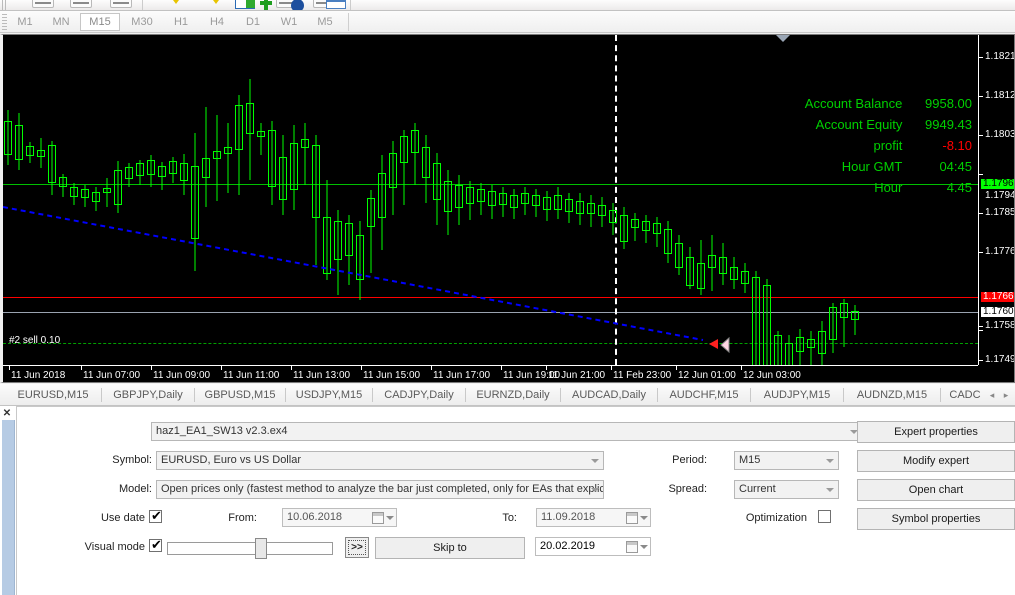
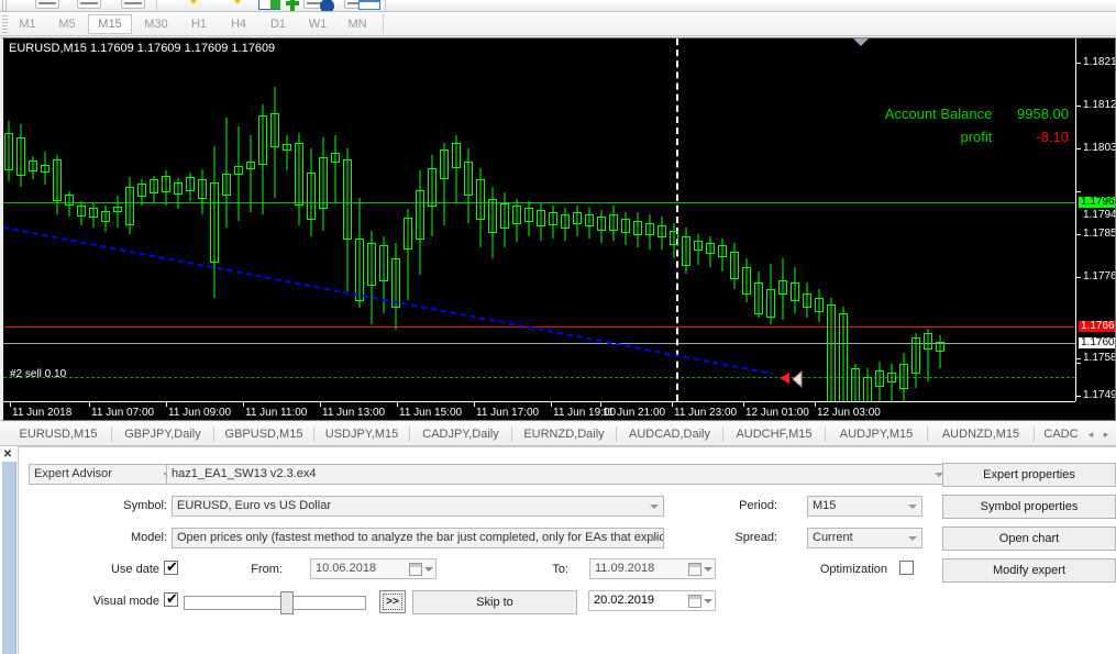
  M1
- MN
+ M5
  M15
  M30
  H1
  H4
  D1
  W1
- M5
+ MN
+ EURUSD,M15 1.17609 1.17609 1.17609 1.17609
  #2 sell 0.10
  Account Balance 9958.00
- Account Equity 9949.43
  profit -8.10
- Hour GMT 04:45
- Hour 4.45
  1.1821
  1.1812
  1.1803
  1.1796
  1.1794
  1.1785
  1.1776
  1.1766
  1.1760
  1.1758
  1.1749
  11 Jun 2018
  11 Jun 07:00
  11 Jun 09:00
  11 Jun 11:00
  11 Jun 13:00
  11 Jun 15:00
  11 Jun 17:00
  11 Jun 19:00
  11 Jun 21:00
- 11 Feb 23:00
+ 11 Jun 23:00
  12 Jun 01:00
  12 Jun 03:00
  EURUSD,M15
  GBPJPY,Daily
  GBPUSD,M15
  USDJPY,M15
  CADJPY,Daily
  EURNZD,Daily
  AUDCAD,Daily
  AUDCHF,M15
  AUDJPY,M15
  AUDNZD,M15
  CADC
  ◂
  ▸
  ✕
+ Expert Advisor
  haz1_EA1_SW13 v2.3.ex4
  Symbol:
  EURUSD, Euro vs US Dollar
  Period:
  M15
  Model:
  Open prices only (fastest method to analyze the bar just completed, only for EAs that explic
  Spread:
  Current
  Use date
  From:
  10.06.2018
  To:
  11.09.2018
  Optimization
  Visual mode
  >>
  Skip to
  20.02.2019
  Expert properties
- Modify expert
+ Symbol properties
  Open chart
- Symbol properties
+ Modify expert
